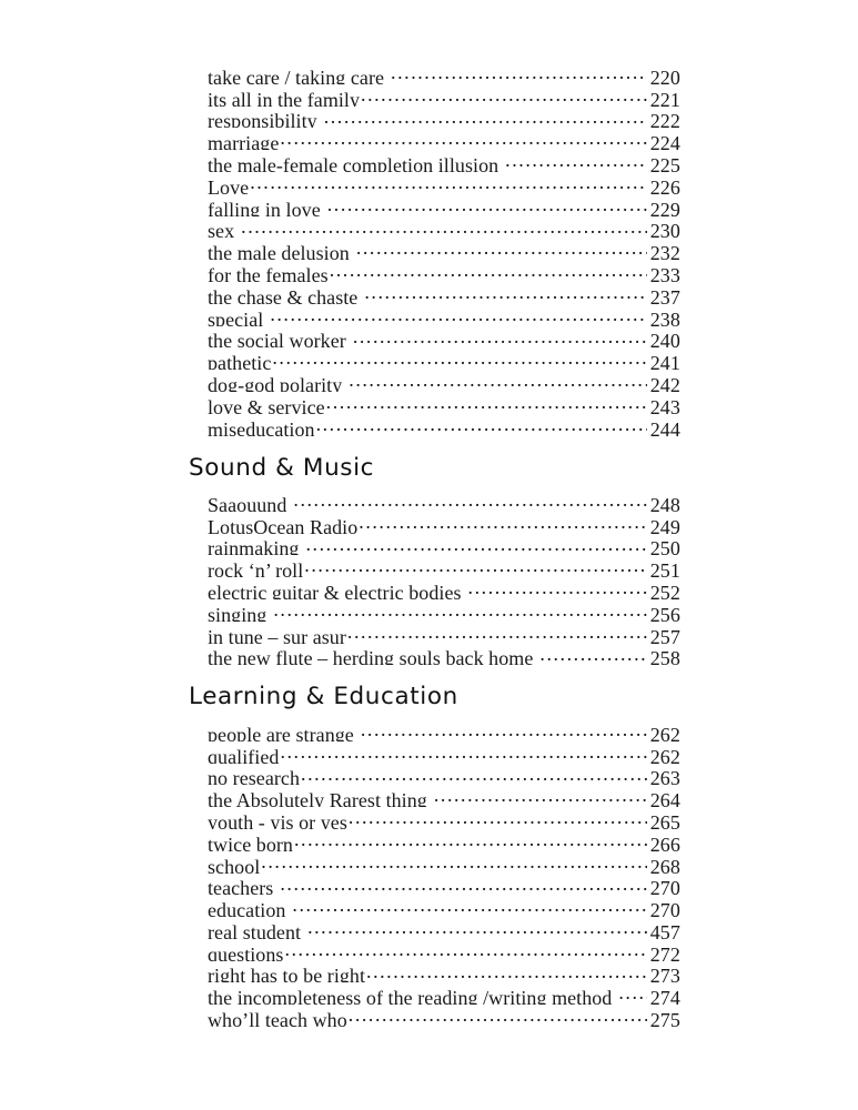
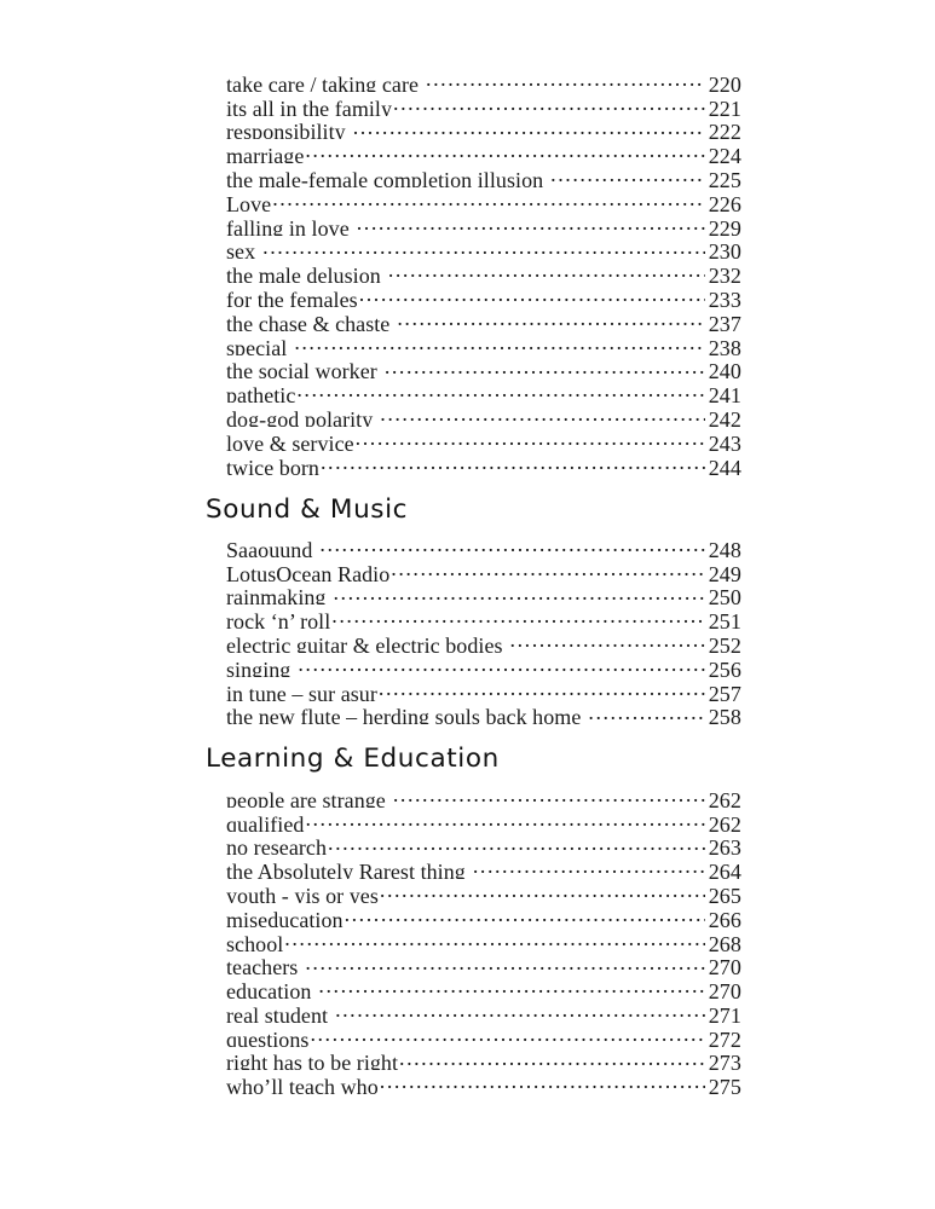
  take care / taking care
  220
  its all in the family
  221
  responsibility
  222
  marriage
  224
  the male-female completion illusion
  225
  Love
  226
  falling in love
  229
  sex
  230
  the male delusion
  232
  for the females
  233
  the chase & chaste
  237
  special
  238
  the social worker
  240
  pathetic
  241
  dog-god polarity
  242
  love & service
  243
- miseducation
+ twice born
  244
  Sound & Music
  Saaouund
  248
  LotusOcean Radio
  249
  rainmaking
  250
  rock ‘n’ roll
  251
  electric guitar & electric bodies
  252
  singing
  256
  in tune – sur asur
  257
  the new flute – herding souls back home
  258
  Learning & Education
  people are strange
  262
  qualified
  262
  no research
  263
  the Absolutely Rarest thing
  264
  youth - yis or yes
  265
- twice born
+ miseducation
  266
  school
  268
  teachers
  270
  education
  270
  real student
- 457
+ 271
  questions
  272
  right has to be right
  273
- the incompleteness of the reading /writing method
- 274
  who’ll teach who
  275
